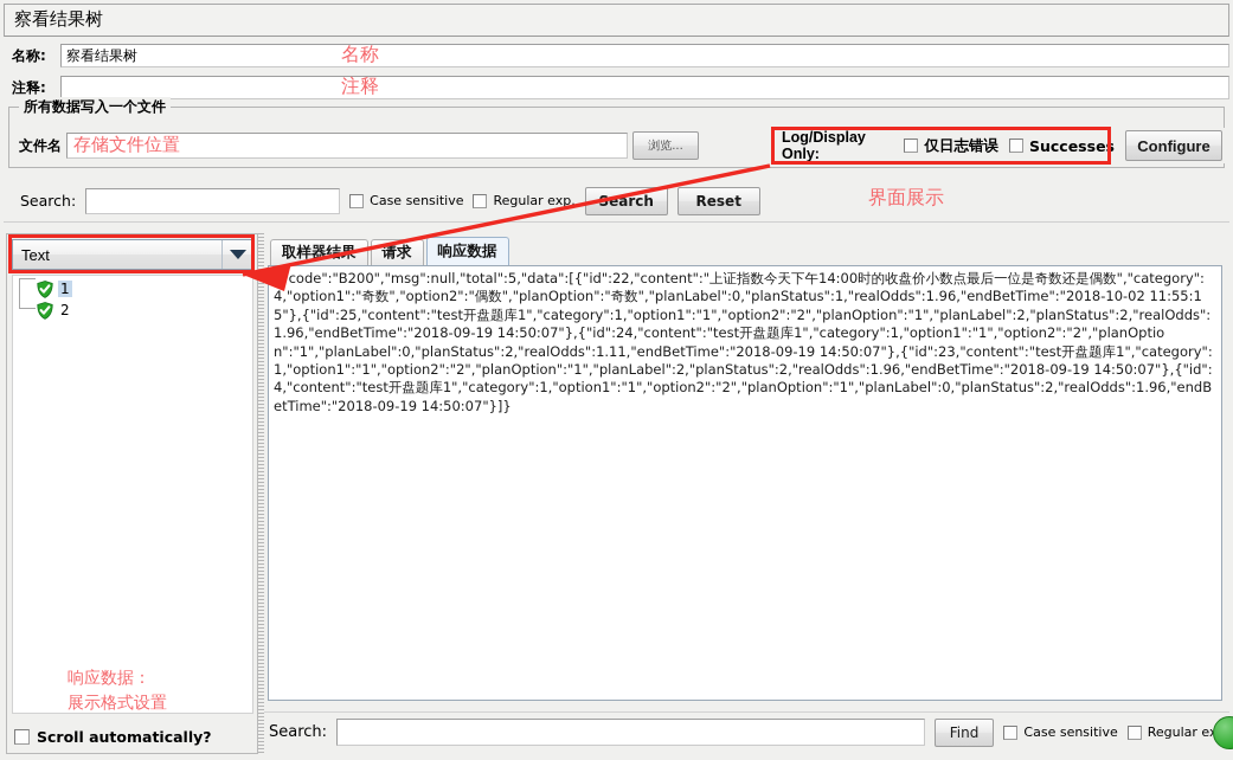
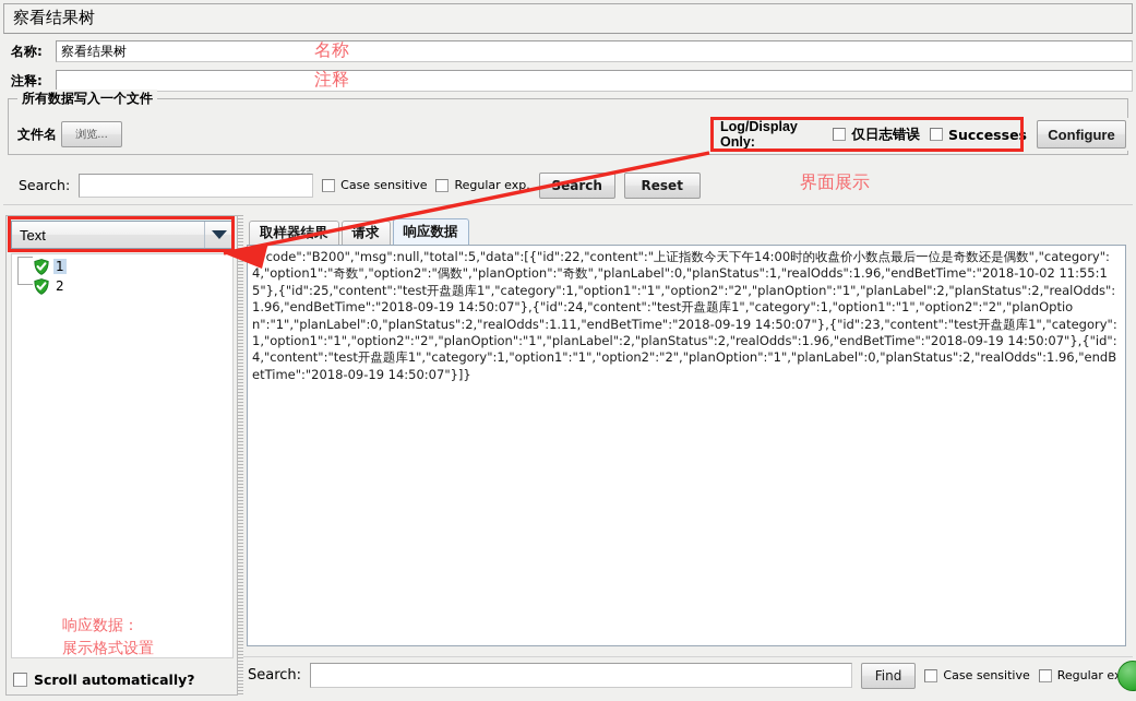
  察看结果树
  名称:
  察看结果树
  注释:
  所有数据写入一个文件
  文件名
- 存储文件位置
  浏览...
  Log/Display Only:
  仅日志错误
  Successes
  Configure
  Search:
  Case sensitive
  Regular exp.
  earch
  Reset
  Text
  1
  2
  响应数据：
  展示格式设置
  Scroll automatically?
  取样器结
  请求
  响应数据
  code":"B200","msg":null,"total":5,"data":[{"id":22,"content":"上证指数今天下午14:00时的收盘价小数点最后一位是奇数还是偶数","category":4,"option1":"奇数","option2":"偶数","planOption":"奇数","planLabel":0,"planStatus":1,"realOdds":1.96,"endBetTime":"2018-10-02 11:55:15"},{"id":25,"content":"test开盘题库1","category":1,"option1":"1","option2":"2","planOption":"1","planLabel":2,"planStatus":2,"realOdds":1.96,"endBetTime":"2018-09-19 14:50:07"},{"id":24,"content":"test开盘题库1","category":1,"option1":"1","option2":"2","planOption":"1","planLabel":0,"planStatus":2,"realOdds":1.11,"endBetTime":"2018-09-19 14:50:07"},{"id":23,"content":"test开盘题库1","category":1,"option1":"1","option2":"2","planOption":"1","planLabel":2,"planStatus":2,"realOdds":1.96,"endBetTime":"2018-09-19 14:50:07"},{"id":4,"content":"test开盘题库1","category":1,"option1":"1","option2":"2","planOption":"1","planLabel":0,"planStatus":2,"realOdds":1.96,"endBetTime":"2018-09-19 14:50:07"}]}
  Search:
  Find
  Case sensitive
  Regular e
  名称
  注释
  界面展示
